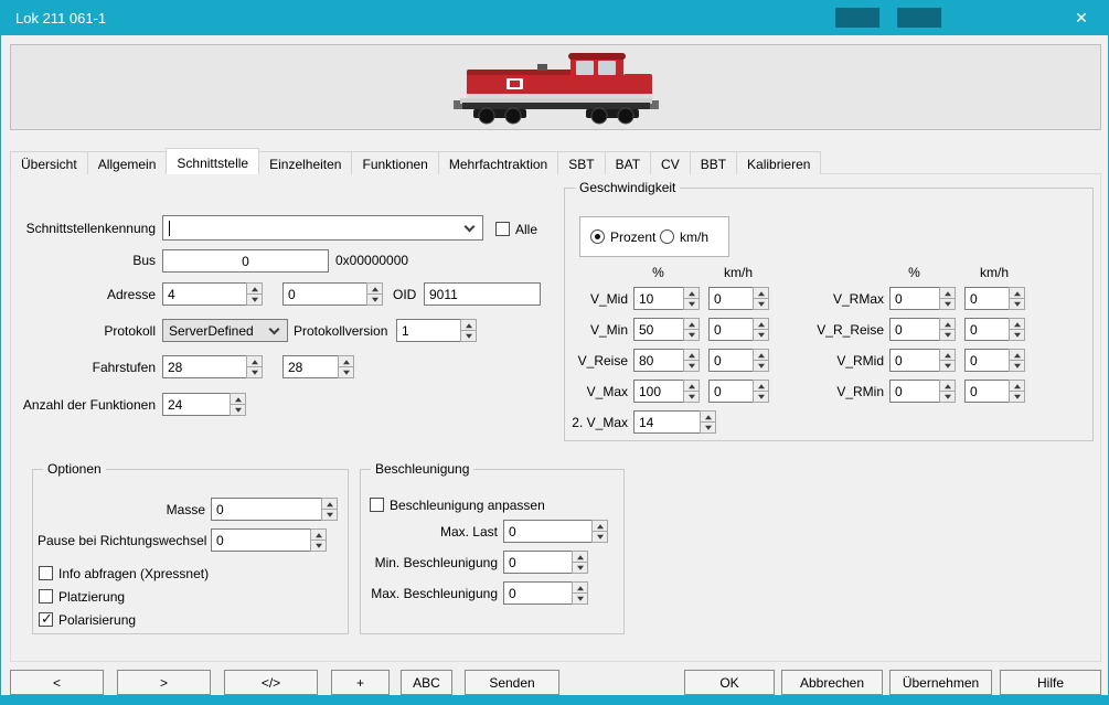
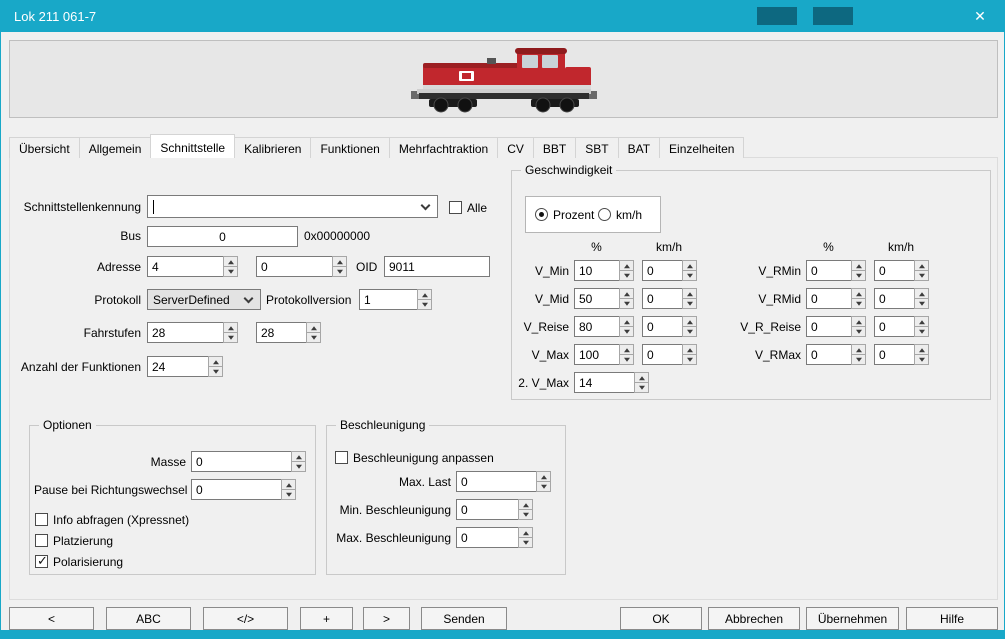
- Lok 211 061-1
+ Lok 211 061-7
  ✕
  Übersicht
  Allgemein
  Schnittstelle
- Einzelheiten
+ Kalibrieren
  Funktionen
  Mehrfachtraktion
- SBT
+ CV
- BAT
+ BBT
- CV
+ SBT
- BBT
+ BAT
- Kalibrieren
+ Einzelheiten
  Schnittstellenkennung
  Alle
  Bus
  0
  0x00000000
  Adresse
  4
  0
  OID
  9011
  Protokoll
  ServerDefined
  Protokollversion
  1
  Fahrstufen
  28
  28
  Anzahl der Funktionen
  24
  Geschwindigkeit
  Prozent
  km/h
  %
  km/h
  %
  km/h
- V_Mid
+ V_Min
  10
  0
- V_Min
+ V_Mid
  50
  0
  V_Reise
  80
  0
  V_Max
  100
  0
  2. V_Max
  14
- V_RMax
+ V_RMin
  0
  0
- V_R_Reise
+ V_RMid
  0
  0
- V_RMid
+ V_R_Reise
  0
  0
- V_RMin
+ V_RMax
  0
  0
  Optionen
  Masse
  0
  Pause bei Richtungswechsel
  0
  Info abfragen (Xpressnet)
  Platzierung
  Polarisierung
  Beschleunigung
  Beschleunigung anpassen
  Max. Last
  0
  Min. Beschleunigung
  0
  Max. Beschleunigung
  0
  <
- >
+ ABC
  </>
  +
- ABC
+ >
  Senden
  OK
  Abbrechen
  Übernehmen
  Hilfe
